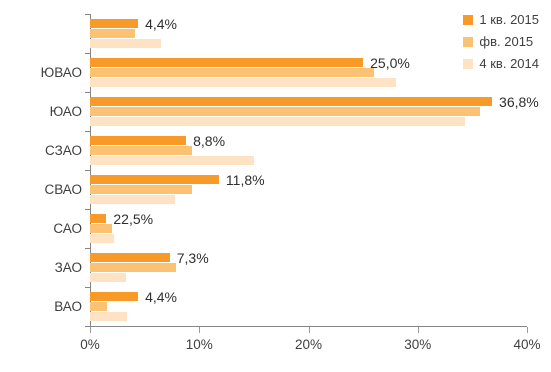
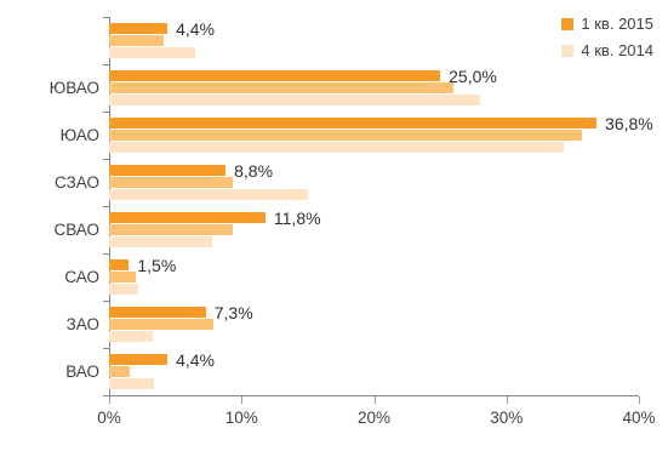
  1 кв. 2015
- фв. 2015
  4 кв. 2014
  ЮВАО
  ЮАО
  СЗАО
  СВАО
  САО
  ЗАО
  ВАО
  4,4%
  25,0%
  36,8%
  8,8%
  11,8%
- 22,5%
+ 1,5%
  7,3%
  4,4%
  0%
  10%
  20%
  30%
  40%
